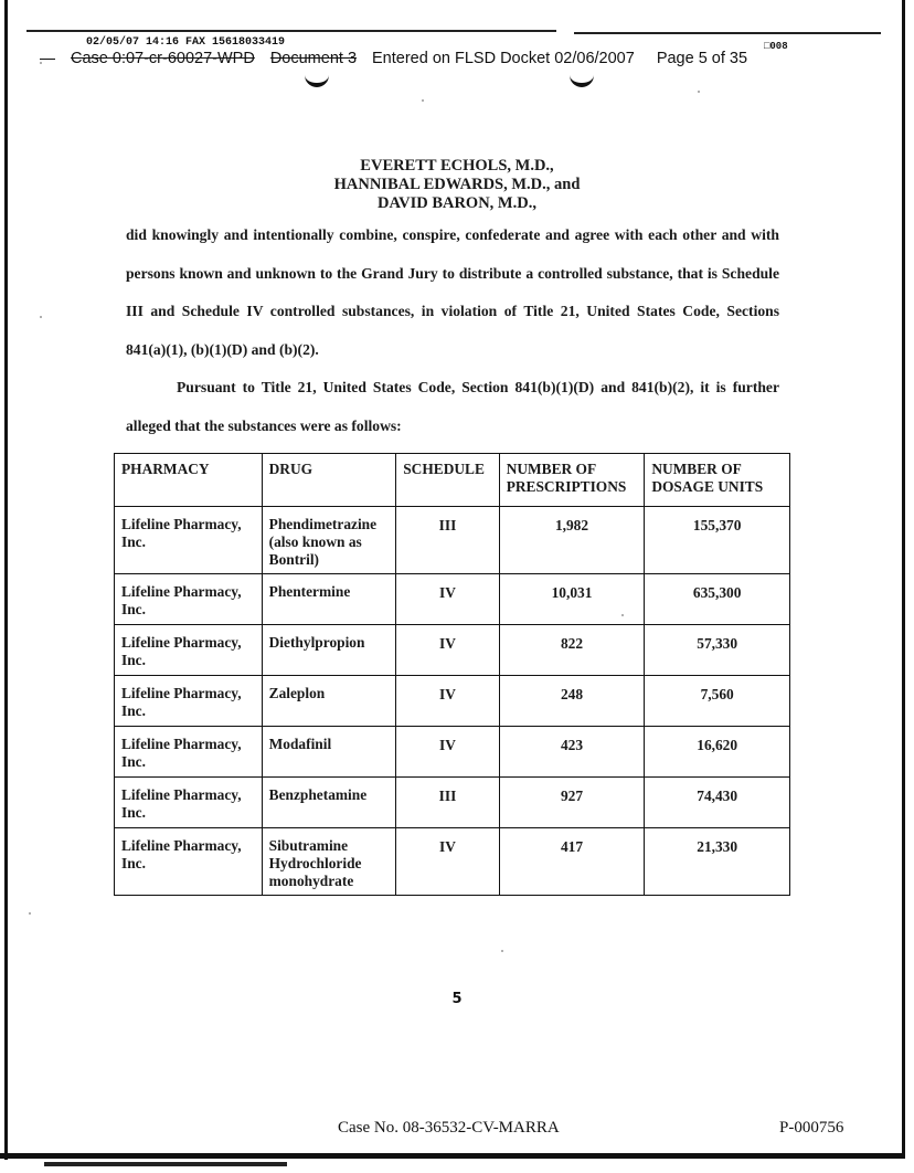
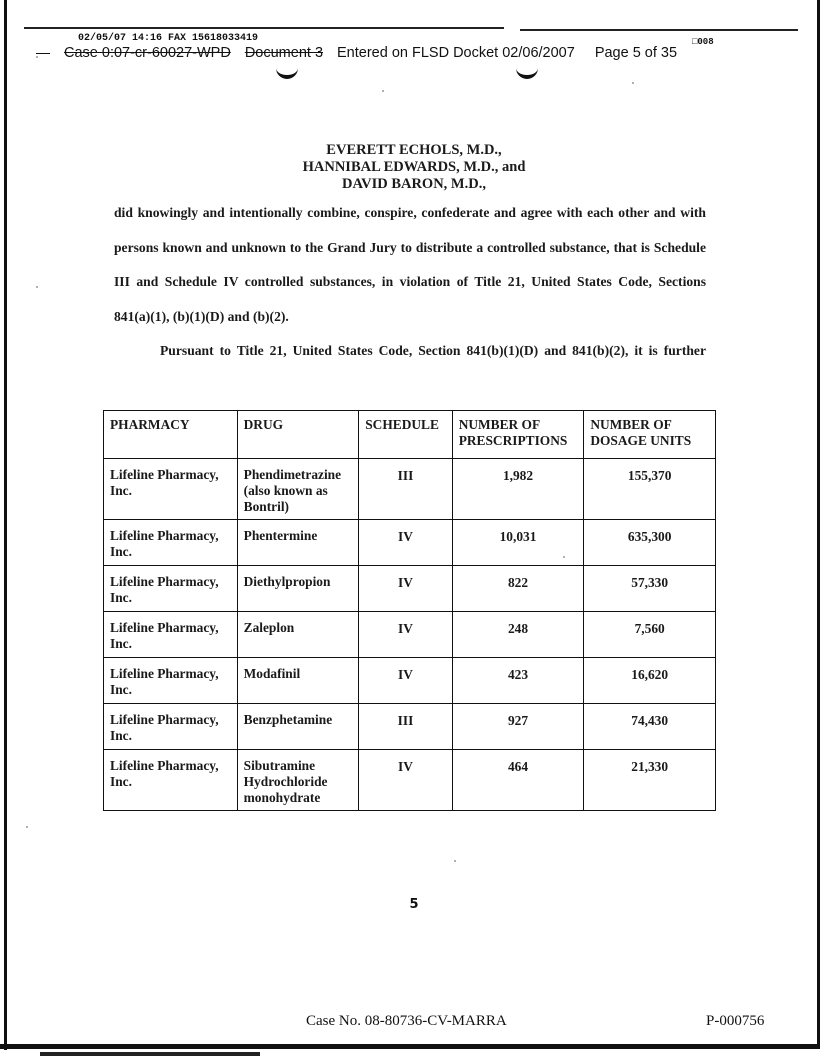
  02/05/07 14:16 FAX 15618033419
  □008
  Case 0:07-cr-60027-WPD Document 3 Entered on FLSD Docket 02/06/2007 Page 5 of 35
  EVERETT ECHOLS, M.D.,
  HANNIBAL EDWARDS, M.D., and
  DAVID BARON, M.D.,
  did knowingly and intentionally combine, conspire, confederate and agree with each other and with
  persons known and unknown to the Grand Jury to distribute a controlled substance, that is Schedule
  III and Schedule IV controlled substances, in violation of Title 21, United States Code, Sections
  841(a)(1), (b)(1)(D) and (b)(2).
  Pursuant to Title 21, United States Code, Section 841(b)(1)(D) and 841(b)(2), it is further
- alleged that the substances were as follows:
  PHARMACY	DRUG	SCHEDULE	NUMBER OF PRESCRIPTIONS	NUMBER OF DOSAGE UNITS
  Lifeline Pharmacy, Inc.	Phendimetrazine (also known as Bontril)	III	1,982	155,370
  Lifeline Pharmacy, Inc.	Phentermine	IV	10,031	635,300
  Lifeline Pharmacy, Inc.	Diethylpropion	IV	822	57,330
  Lifeline Pharmacy, Inc.	Zaleplon	IV	248	7,560
  Lifeline Pharmacy, Inc.	Modafinil	IV	423	16,620
  Lifeline Pharmacy, Inc.	Benzphetamine	III	927	74,430
- Lifeline Pharmacy, Inc.	Sibutramine Hydrochloride monohydrate	IV	417	21,330
+ Lifeline Pharmacy, Inc.	Sibutramine Hydrochloride monohydrate	IV	464	21,330
  5
- Case No. 08-36532-CV-MARRA
+ Case No. 08-80736-CV-MARRA
  P-000756
